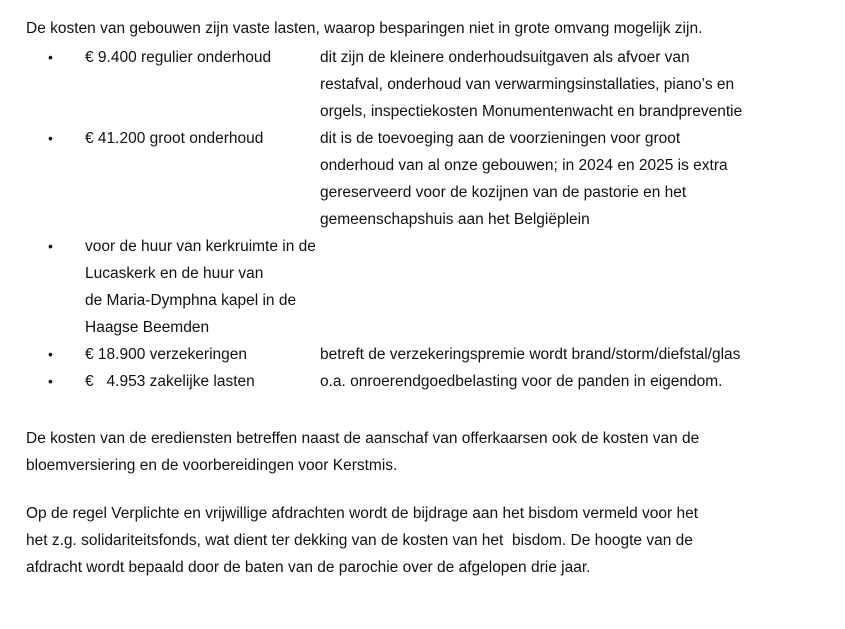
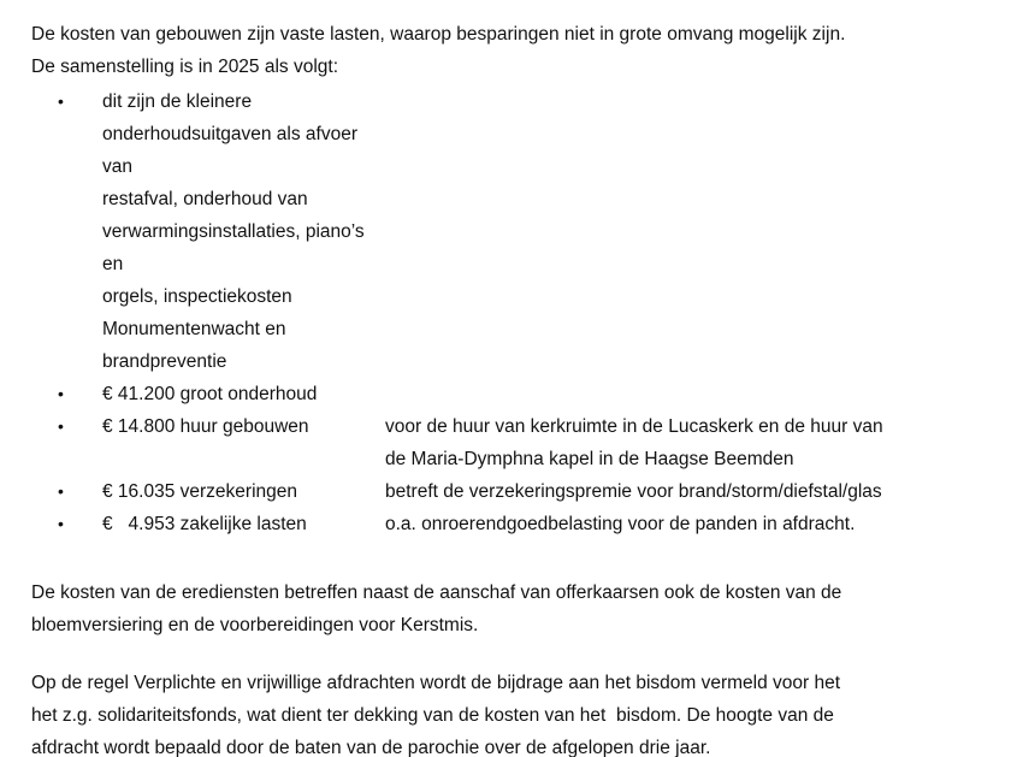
  De kosten van gebouwen zijn vaste lasten, waarop besparingen niet in grote omvang mogelijk zijn.
+ De samenstelling is in 2025 als volgt:
  •
- € 9.400 regulier onderhoud
  dit zijn de kleinere onderhoudsuitgaven als afvoer van
  restafval, onderhoud van verwarmingsinstallaties, piano’s en
  orgels, inspectiekosten Monumentenwacht en brandpreventie
  •
  € 41.200 groot onderhoud
- dit is de toevoeging aan de voorzieningen voor groot
- onderhoud van al onze gebouwen; in 2024 en 2025 is extra
- gereserveerd voor de kozijnen van de pastorie en het
- gemeenschapshuis aan het Belgiëplein
  •
+ € 14.800 huur gebouwen
  voor de huur van kerkruimte in de Lucaskerk en de huur van
  de Maria-Dymphna kapel in de Haagse Beemden
  •
- € 18.900 verzekeringen
+ € 16.035 verzekeringen
- betreft de verzekeringspremie wordt brand/storm/diefstal/glas
+ betreft de verzekeringspremie voor brand/storm/diefstal/glas
  •
  € 4.953 zakelijke lasten
- o.a. onroerendgoedbelasting voor de panden in eigendom.
+ o.a. onroerendgoedbelasting voor de panden in afdracht.
  De kosten van de erediensten betreffen naast de aanschaf van offerkaarsen ook de kosten van de
  bloemversiering en de voorbereidingen voor Kerstmis.
  Op de regel Verplichte en vrijwillige afdrachten wordt de bijdrage aan het bisdom vermeld voor het
  het z.g. solidariteitsfonds, wat dient ter dekking van de kosten van het bisdom. De hoogte van de
  afdracht wordt bepaald door de baten van de parochie over de afgelopen drie jaar.
